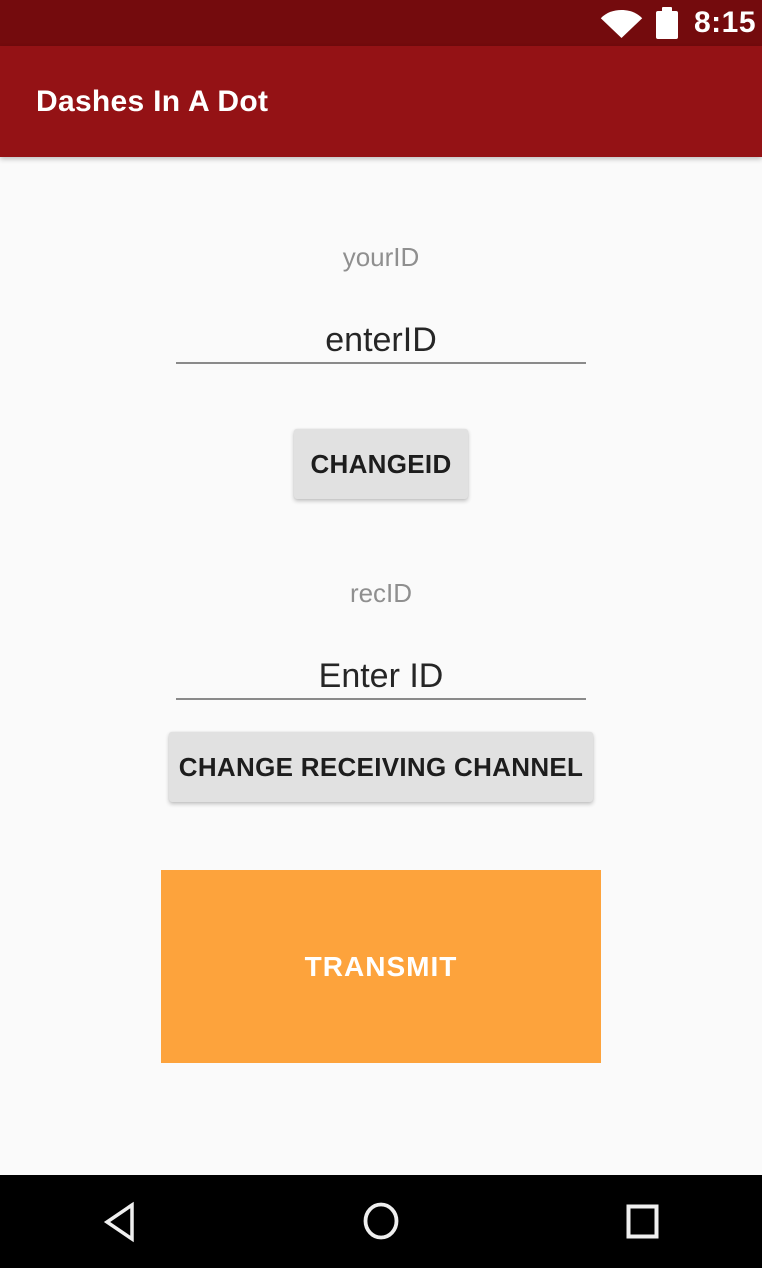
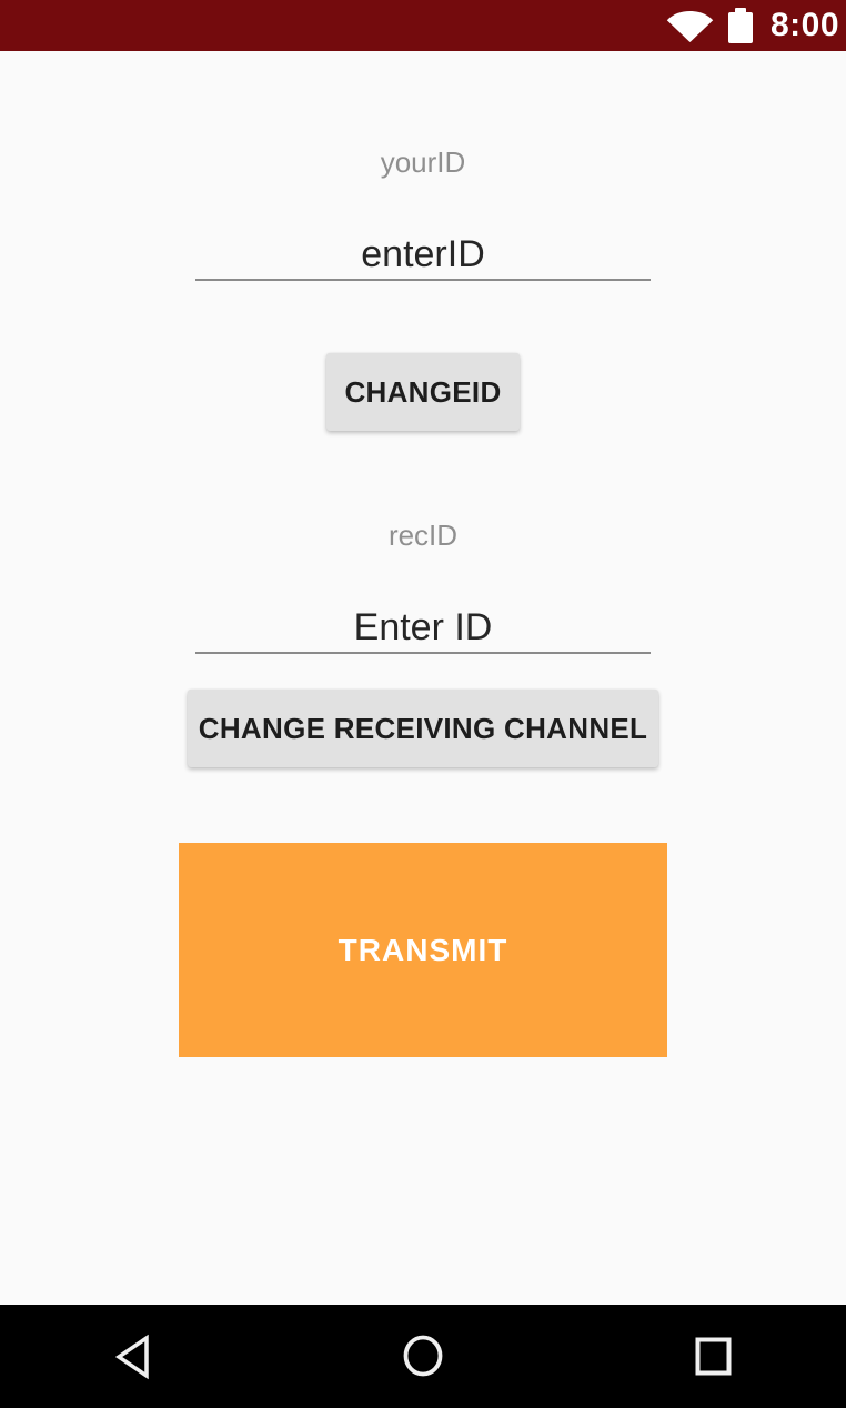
- 8:15
+ 8:00
- Dashes In A Dot
  yourID
  enterID
  CHANGEID
  recID
  Enter ID
  CHANGE RECEIVING CHANNEL
  TRANSMIT
